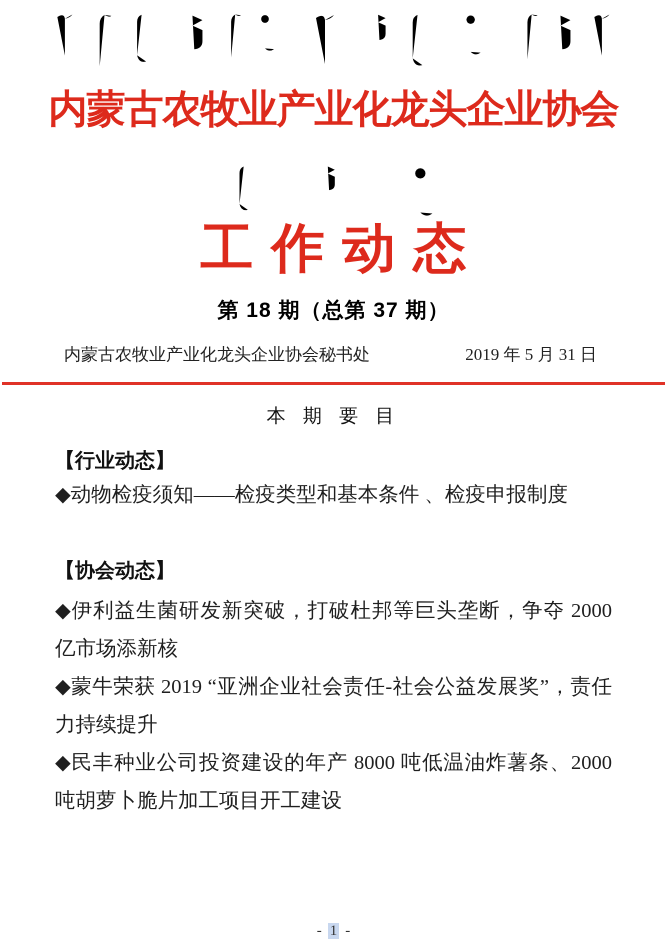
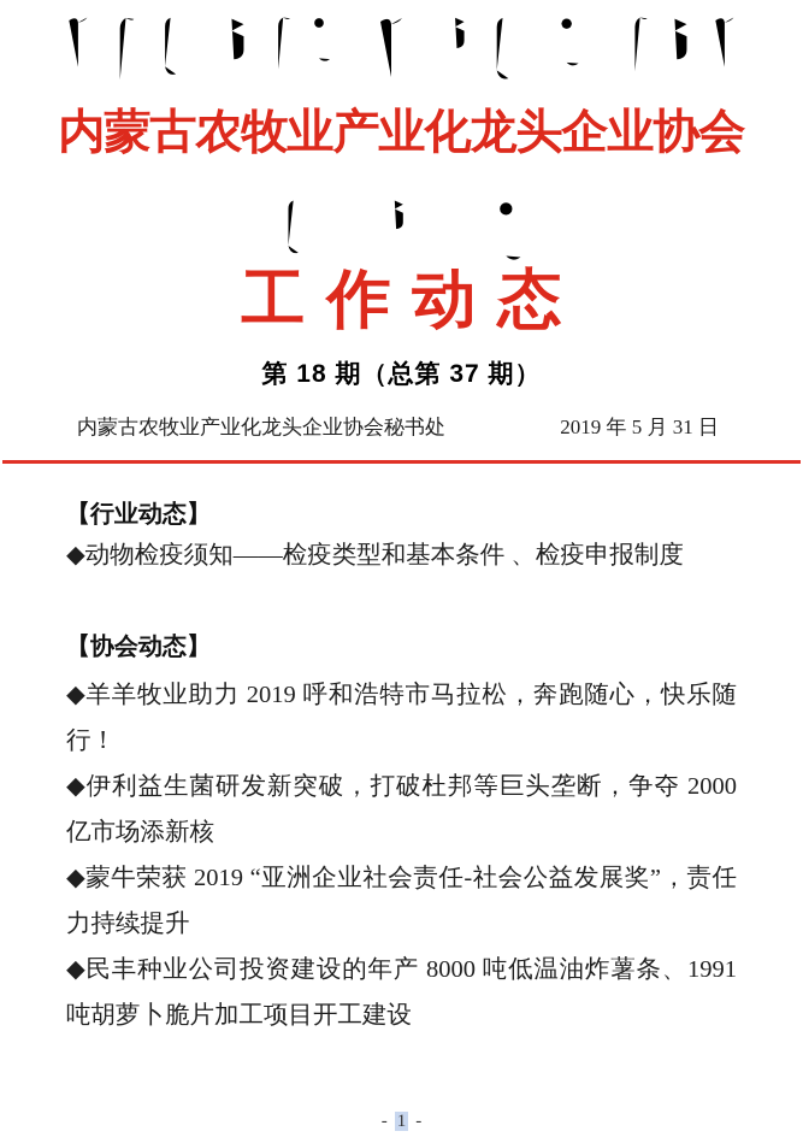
  内蒙古农牧业产业化龙头企业协会
  工作动态
  第 18 期（总第 37 期）
  内蒙古农牧业产业化龙头企业协会秘书处
  2019 年 5 月 31 日
- 本 期 要 目
  【行业动态】
  ◆动物检疫须知——检疫类型和基本条件 、检疫申报制度
  【协会动态】
+ ◆羊羊牧业助力 2019 呼和浩特市马拉松，奔跑随心，快乐随行！
  ◆伊利益生菌研发新突破，打破杜邦等巨头垄断，争夺 2000 亿市场添新核
  ◆蒙牛荣获 2019 “亚洲企业社会责任-社会公益发展奖”，责任力持续提升
- ◆民丰种业公司投资建设的年产 8000 吨低温油炸薯条、2000 吨胡萝卜脆片加工项目开工建设
+ ◆民丰种业公司投资建设的年产 8000 吨低温油炸薯条、1991 吨胡萝卜脆片加工项目开工建设
  - 1 -
